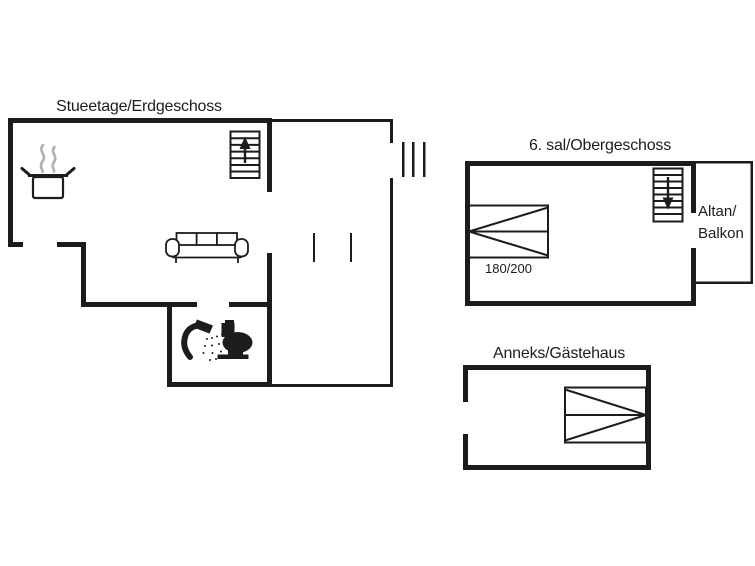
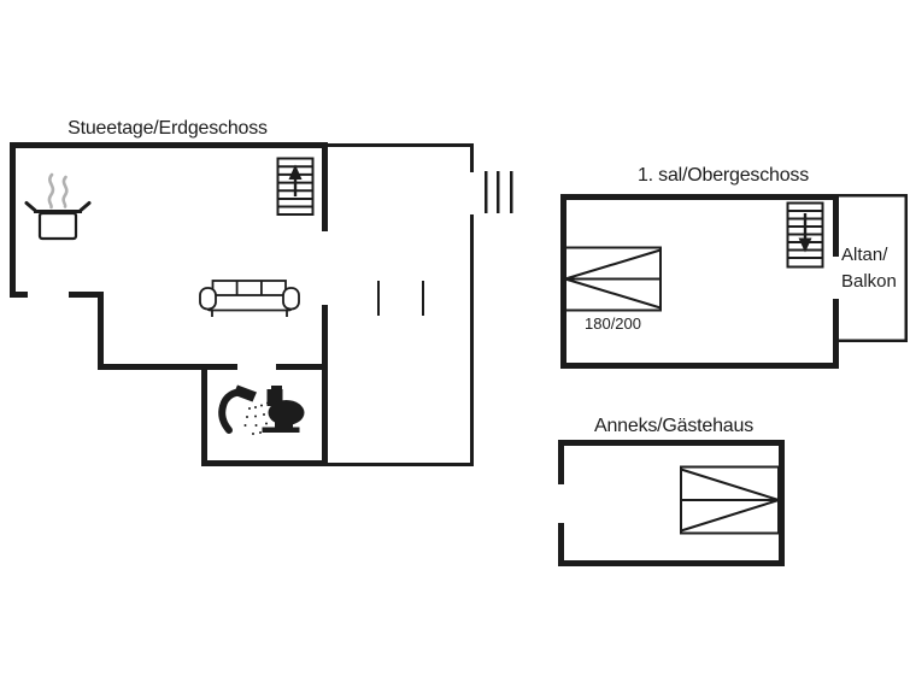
  Stueetage/Erdgeschoss
- 6. sal/Obergeschoss
+ 1. sal/Obergeschoss
  Anneks/Gästehaus
  180/200
  Altan/
  Balkon
